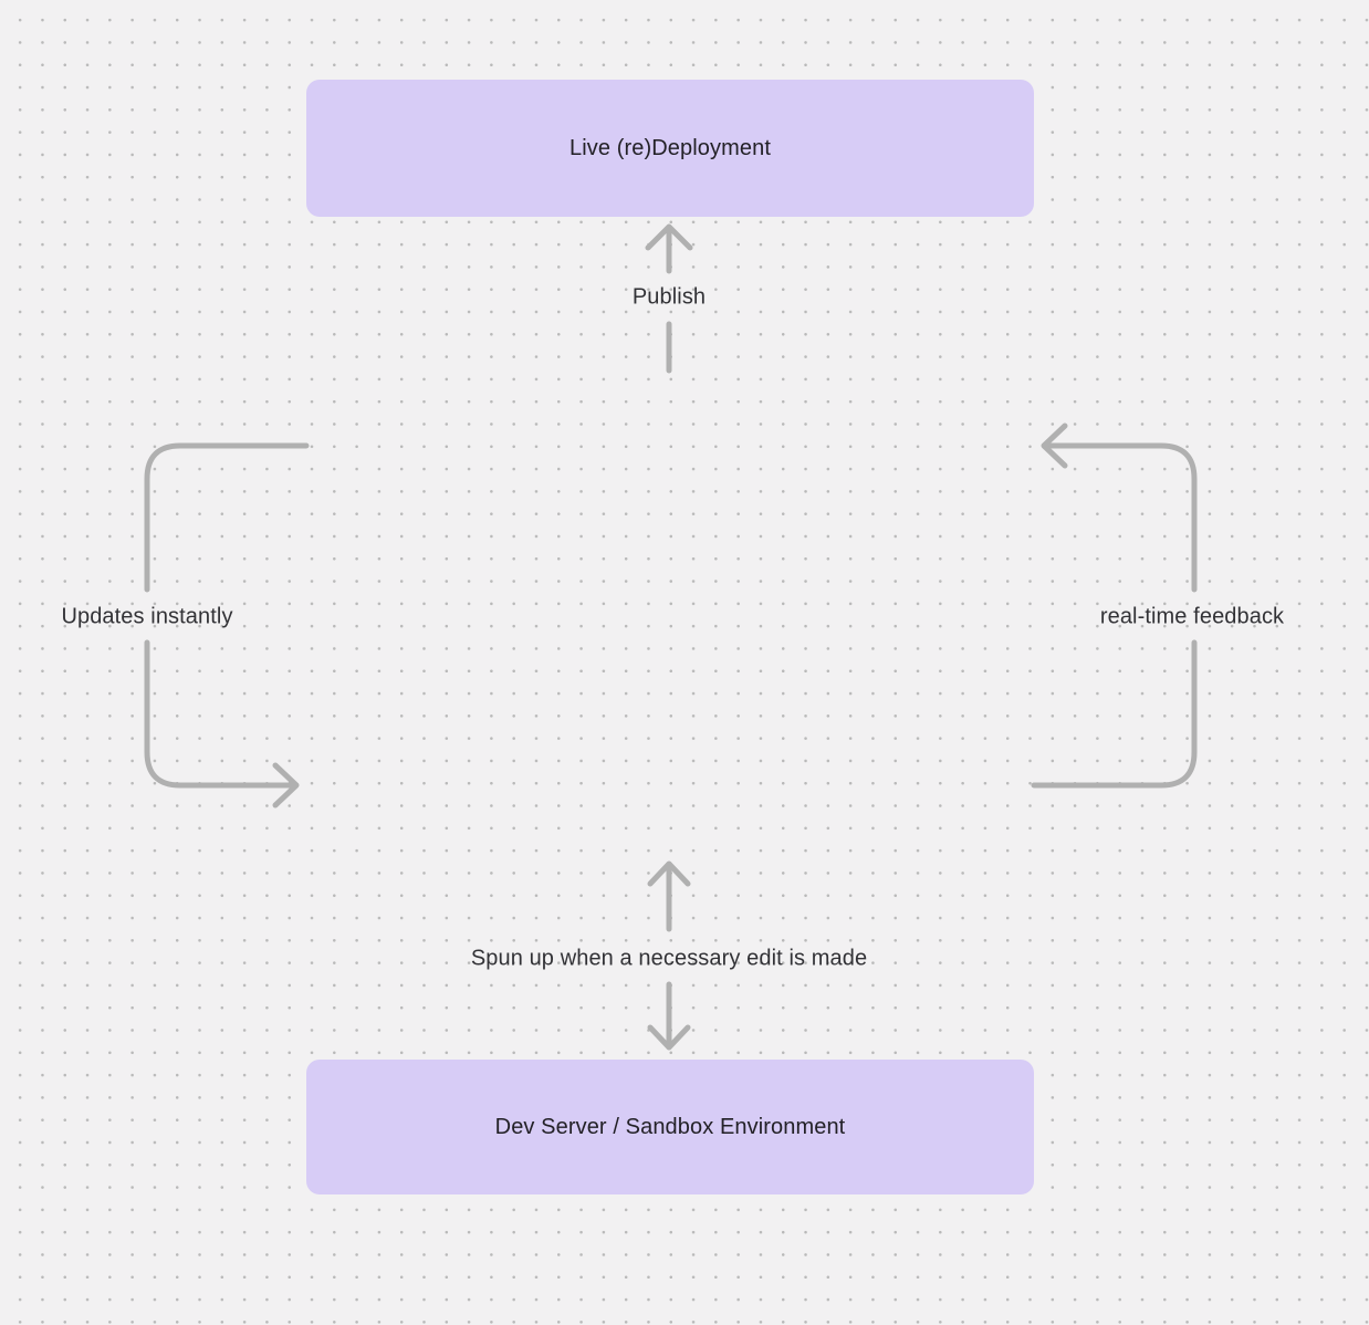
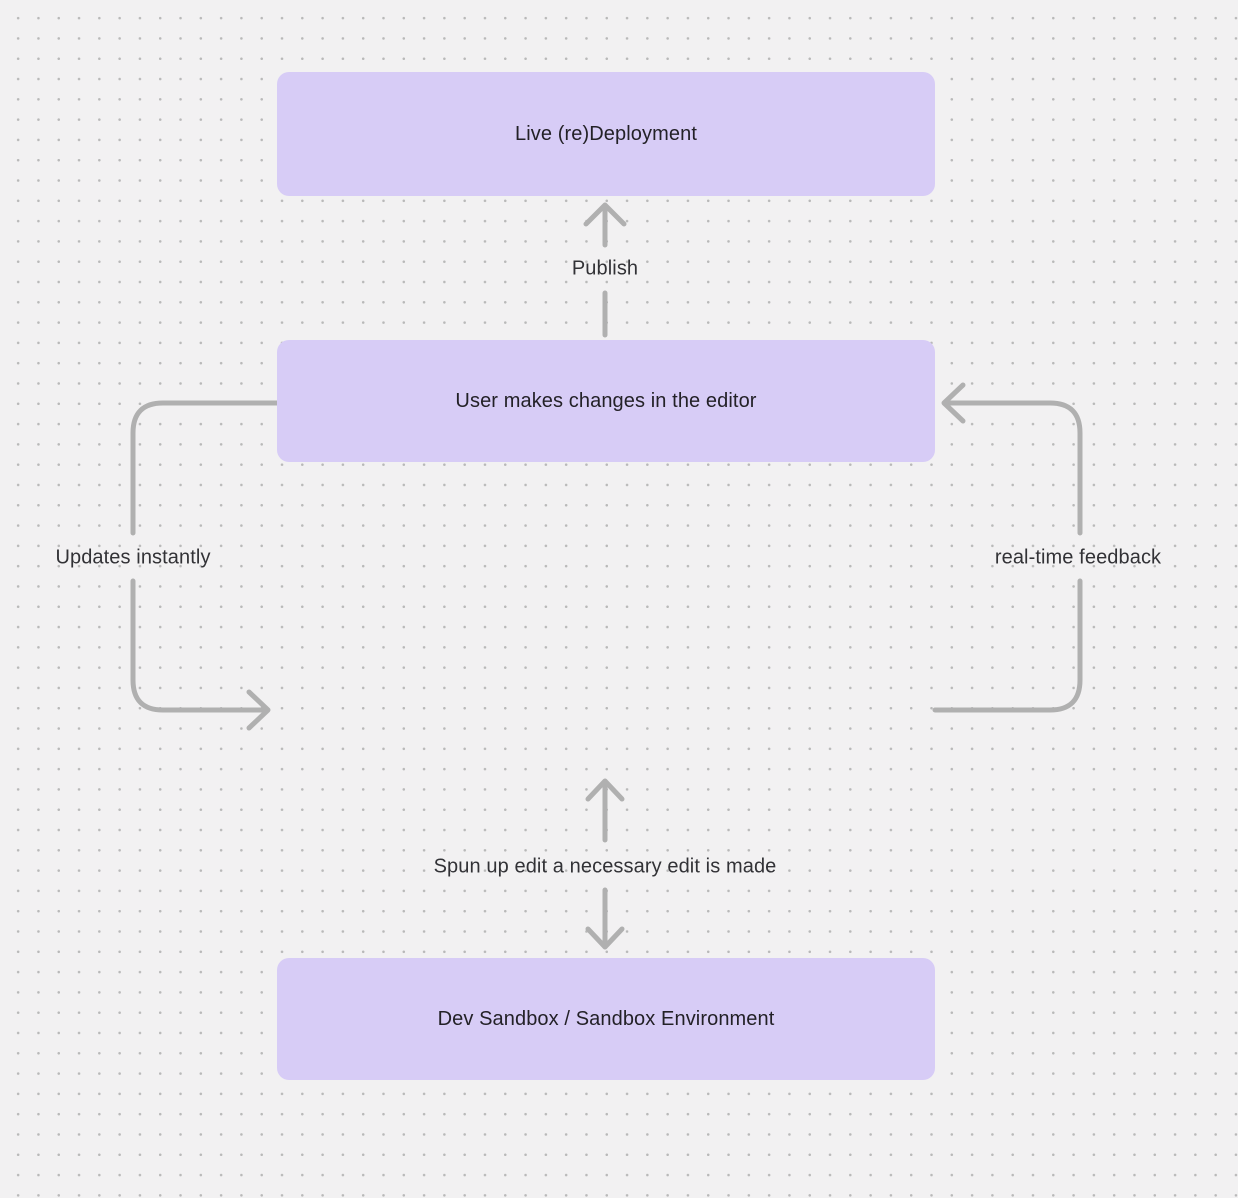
  Live (re)Deployment
+ User makes changes in the editor
- Dev Server / Sandbox Environment
+ Dev Sandbox / Sandbox Environment
  Publish
  Updates instantly
  real-time feedback
- Spun up when a necessary edit is made
+ Spun up edit a necessary edit is made
